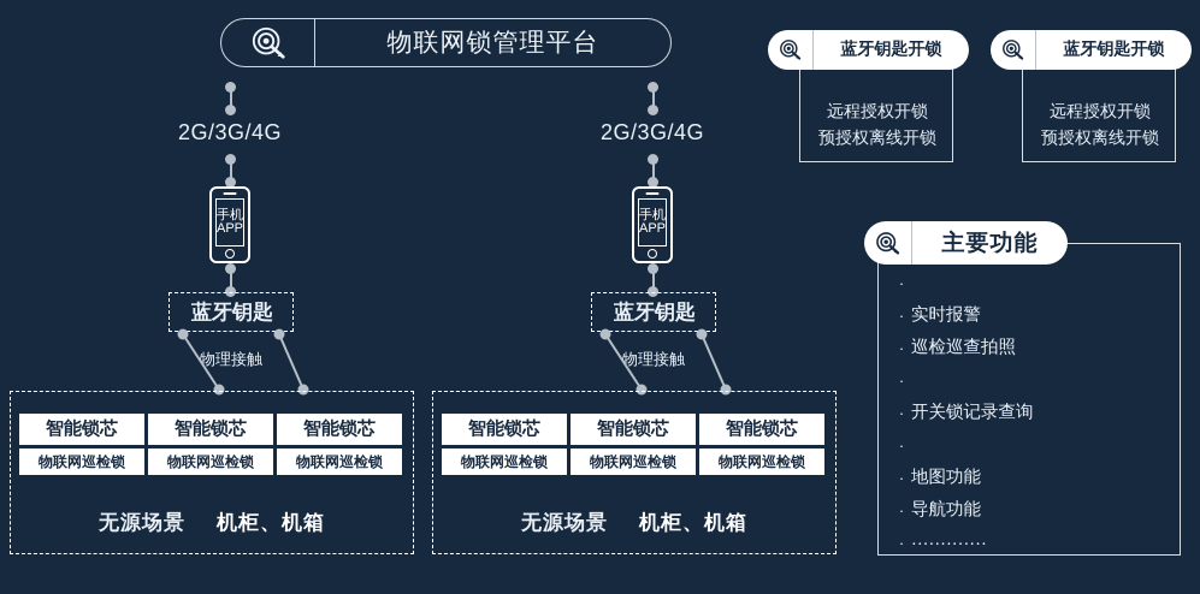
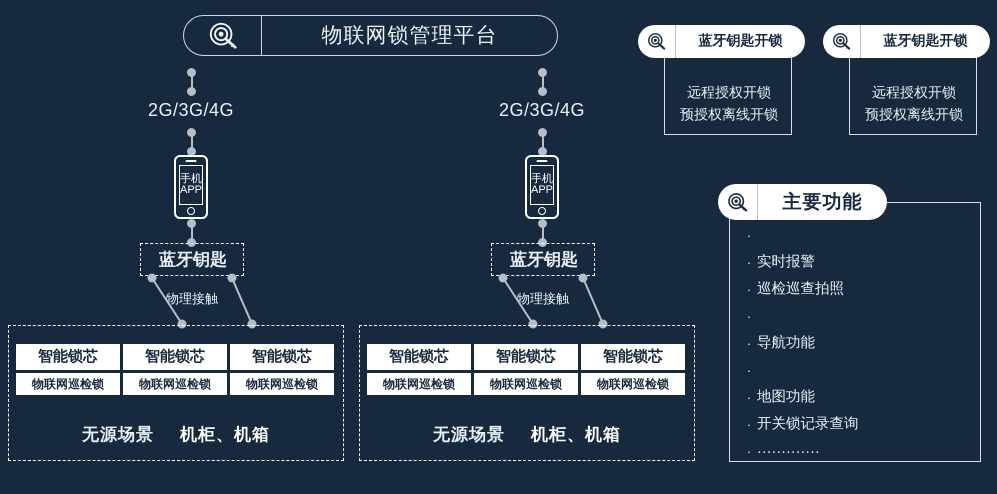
  物联网锁管理平台
  2G/3G/4G
  手机
  APP
  蓝牙钥匙
  物理接触
  智能锁芯
  物联网巡检锁
  智能锁芯
  物联网巡检锁
  智能锁芯
  物联网巡检锁
  无源场景
  机柜、机箱
  2G/3G/4G
  手机
  APP
  蓝牙钥匙
  物理接触
  智能锁芯
  物联网巡检锁
  智能锁芯
  物联网巡检锁
  智能锁芯
  物联网巡检锁
  无源场景
  机柜、机箱
  远程授权开锁
  预授权离线开锁
  蓝牙钥匙开锁
  远程授权开锁
  预授权离线开锁
  蓝牙钥匙开锁
  主要功能
  ·
  ·
  实时报警
  ·
  巡检巡查拍照
  ·
  ·
- 开关锁记录查询
+ 导航功能
  ·
  ·
  地图功能
  ·
- 导航功能
+ 开关锁记录查询
  ·
  ·············
